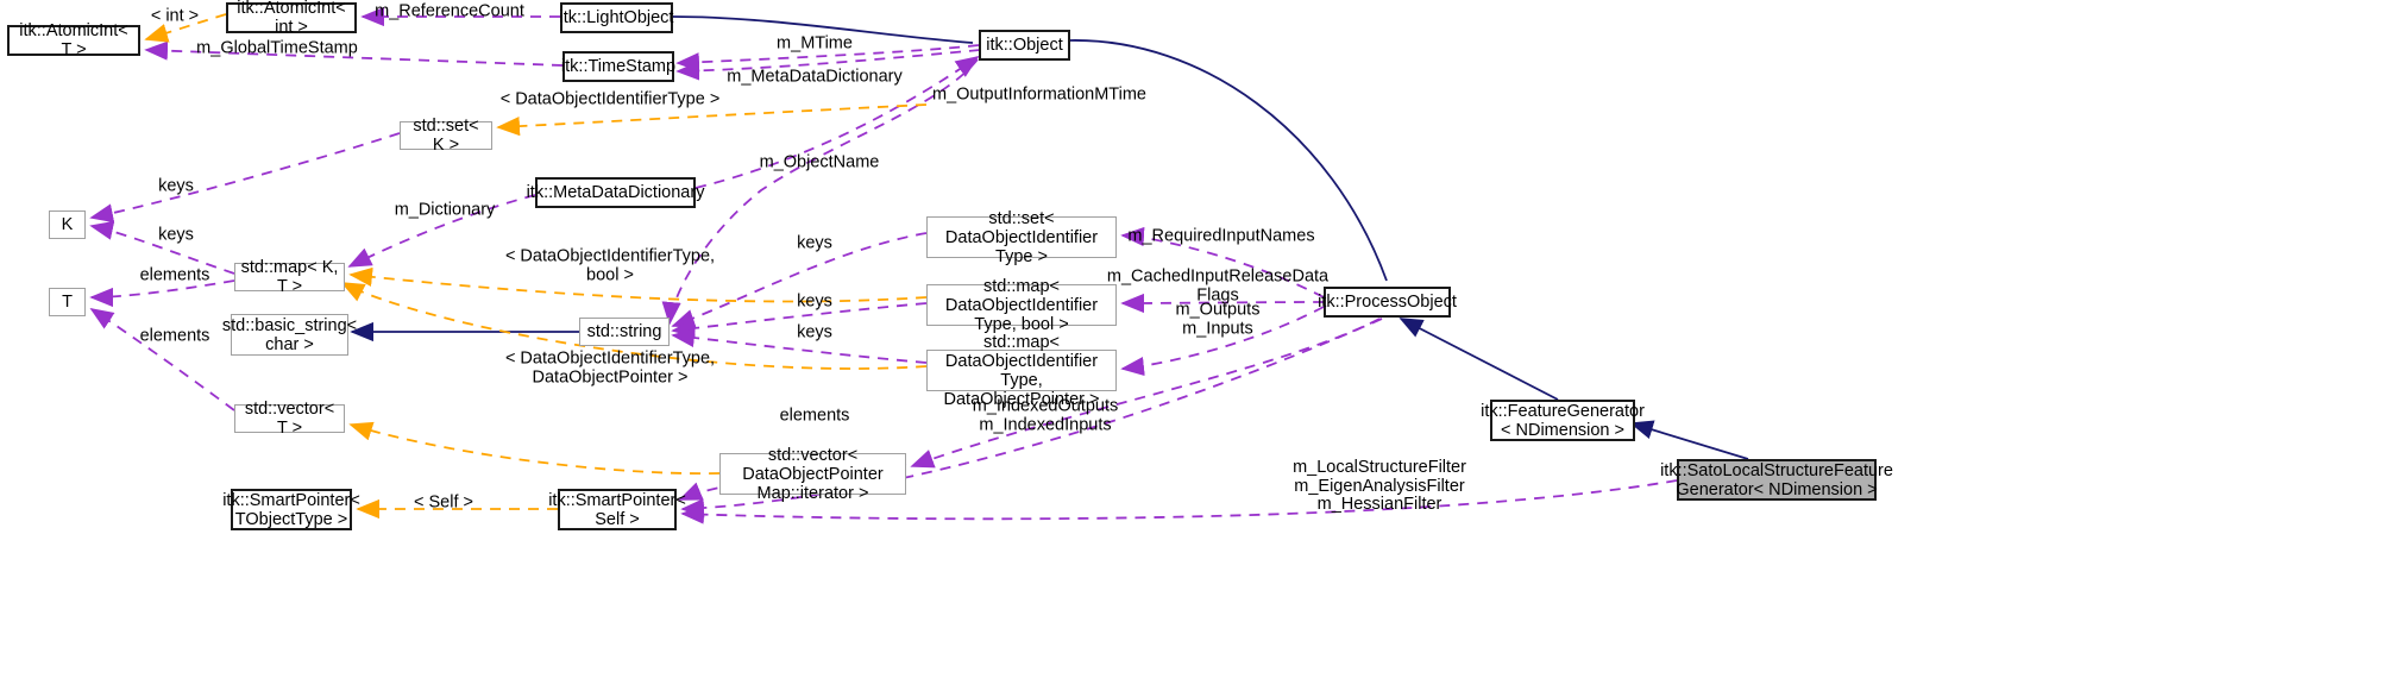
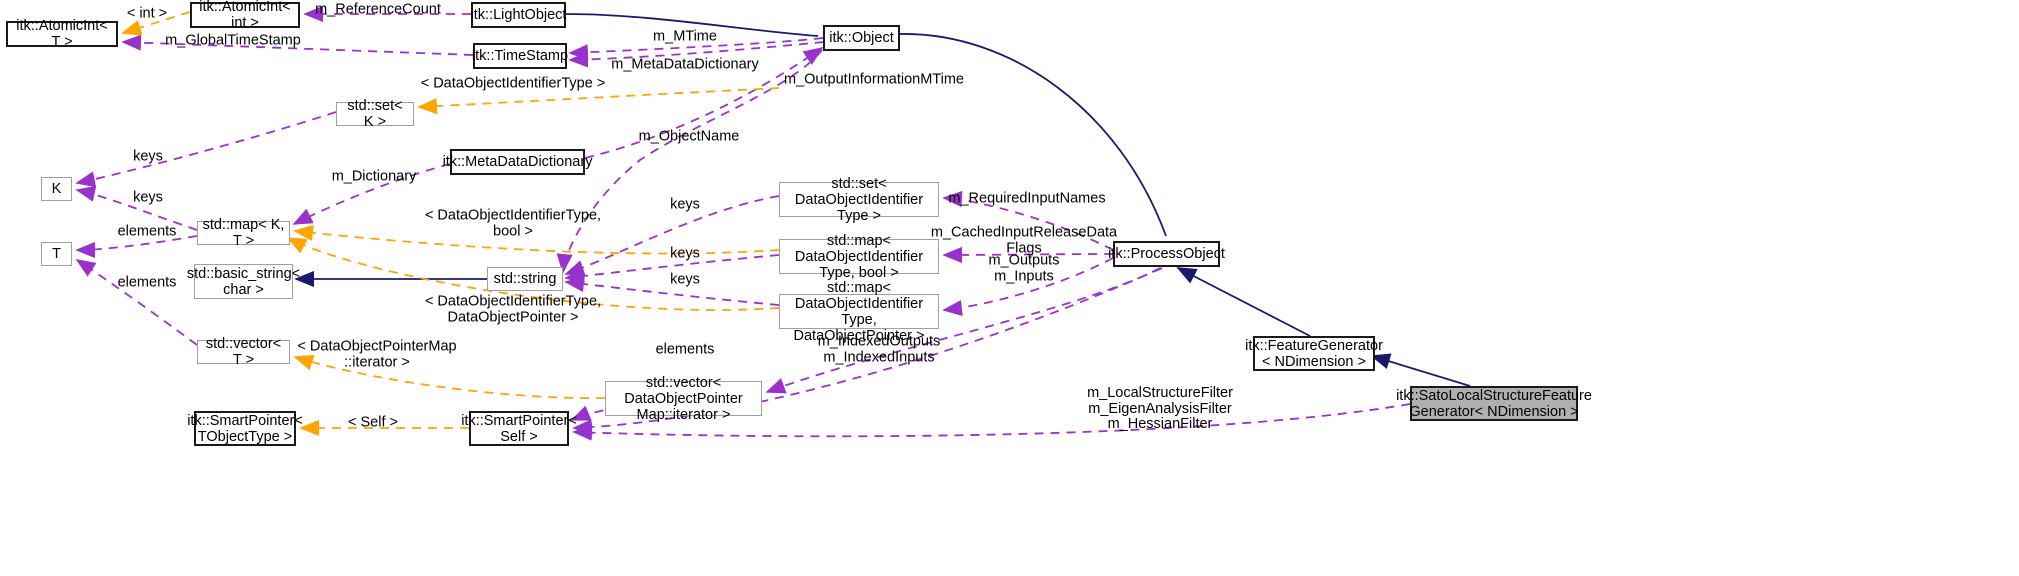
  itk::AtomicInt< T >
  itk::AtomicInt< int >
  itk::LightObject
  itk::Object
  itk::TimeStamp
  std::set< K >
  itk::MetaDataDictionary
  K
  std::map< K, T >
  T
  std::basic_string<
  char >
  std::string
  std::set< DataObjectIdentifier
  Type >
  std::map< DataObjectIdentifier
  Type, bool >
  std::map< DataObjectIdentifier
  std::vector< T >
  std::vector< DataObjectPointer
  Map::iterator >
  itk::SmartPointer<
  TObjectType >
  itk::SmartPointer<
  Self >
  tk::ProcessObject
  itk::FeatureGenerator
  < NDimension >
  itk::SatoLocalStructureFeature
  Generator< NDimension >
  < int >
  m_ReferenceCount
  m_GlobalTimeStamp
  m_MTime
  m_MetaDataDictionary
  < DataObjectIdentifierType >
  m_OutputInformationMTime
  m_ObjectName
  keys
  m_Dictionary
  keys
  keys
  m_RequiredInputNames
  elements
  < DataObjectIdentifierType,
  bool >
  m_CachedInputReleaseData
  Flags
  keys
  m_Outputs
  m_Inputs
  elements
  keys
  < DataObjectIdentifierType,
  DataObjectPointer >
+ < DataObjectPointerMap
+ ::iterator >
  elements
  m_IndexedOutputs
  m_IndexedInputs
  m_LocalStructureFilter
  m_EigenAnalysisFilter
  m_HessianFilter
  < Self >
